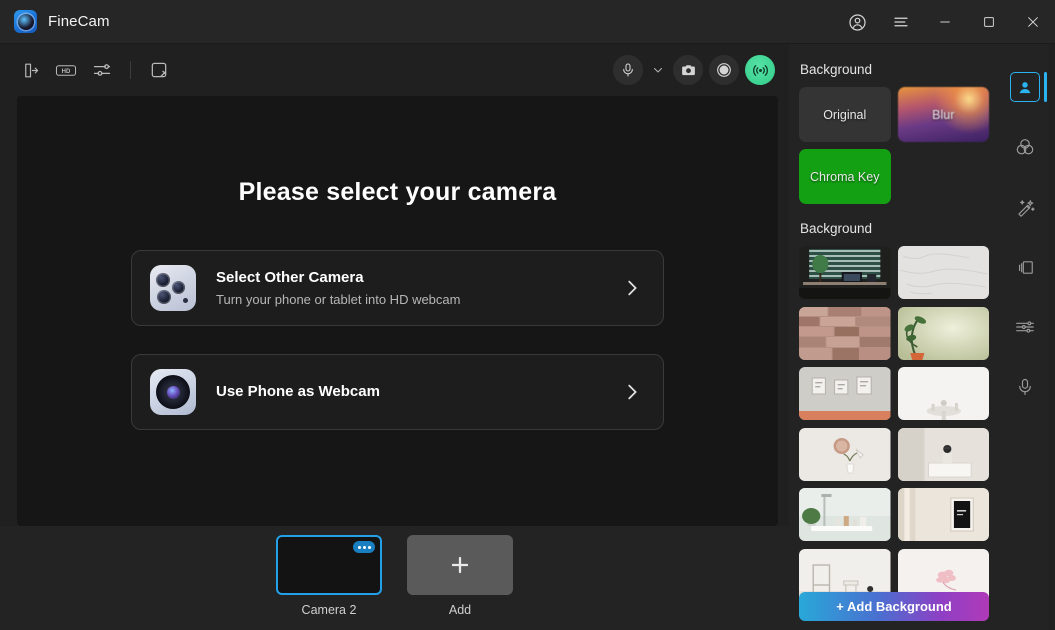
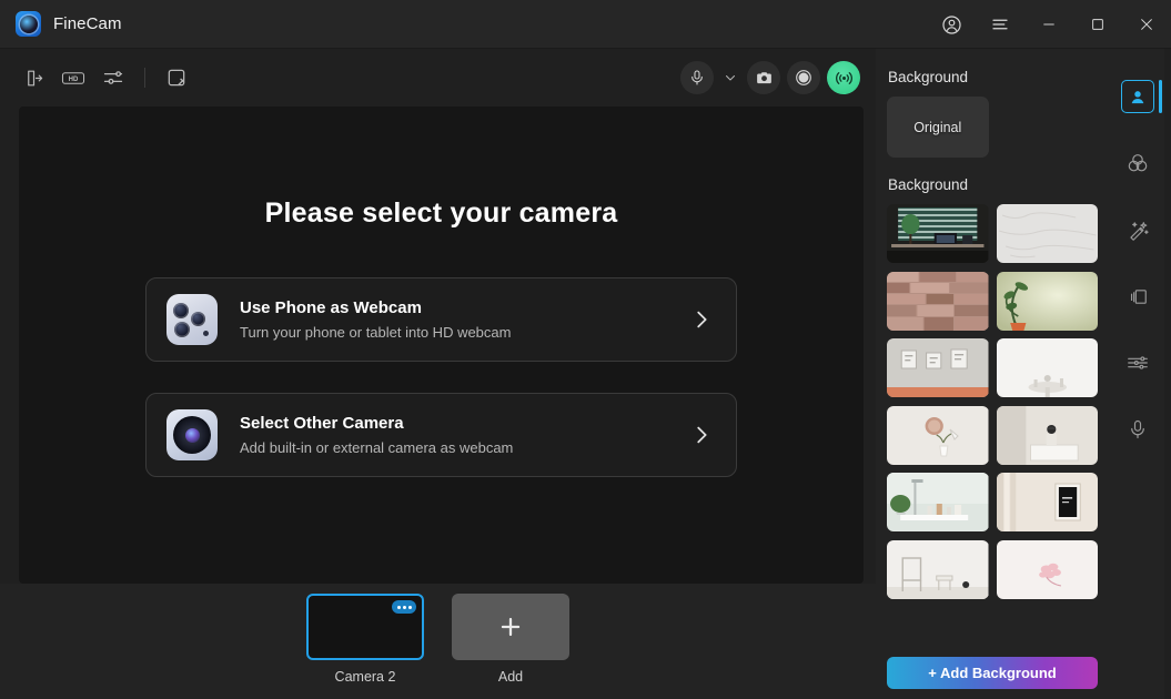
  FineCam
  Please select your camera
- Select Other Camera
+ Use Phone as Webcam
  Turn your phone or tablet into HD webcam
- Use Phone as Webcam
+ Select Other Camera
+ Add built-in or external camera as webcam
  Camera 2
  Add
  Background
  Original
- Blur
- Chroma Key
  Background
  + Add Background
